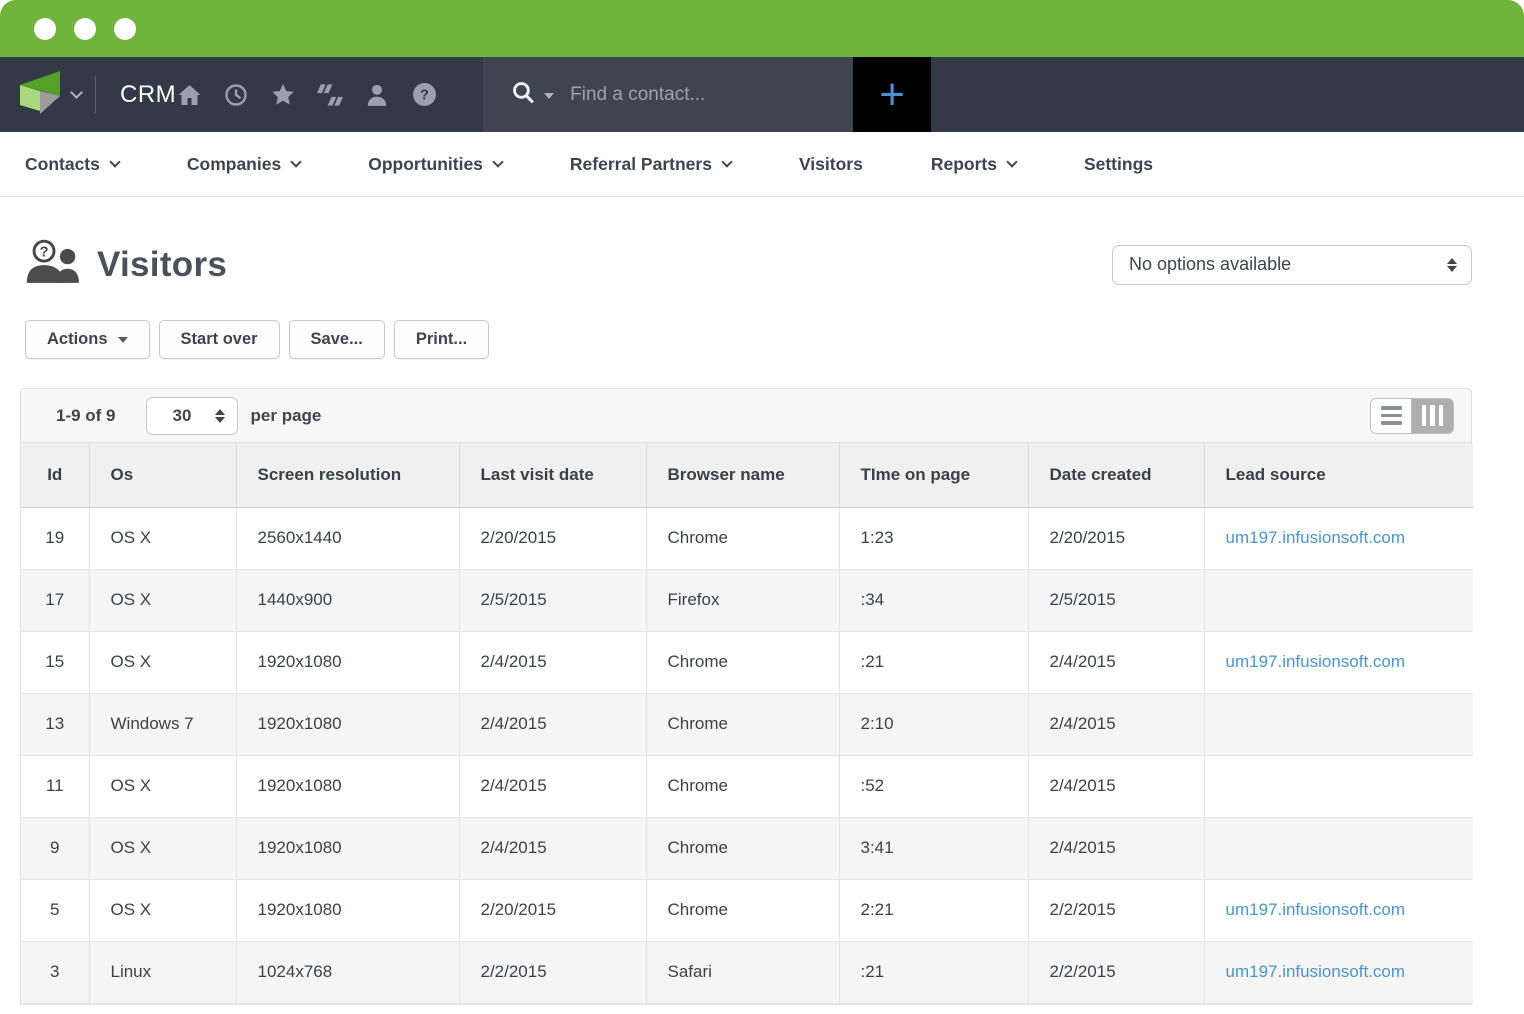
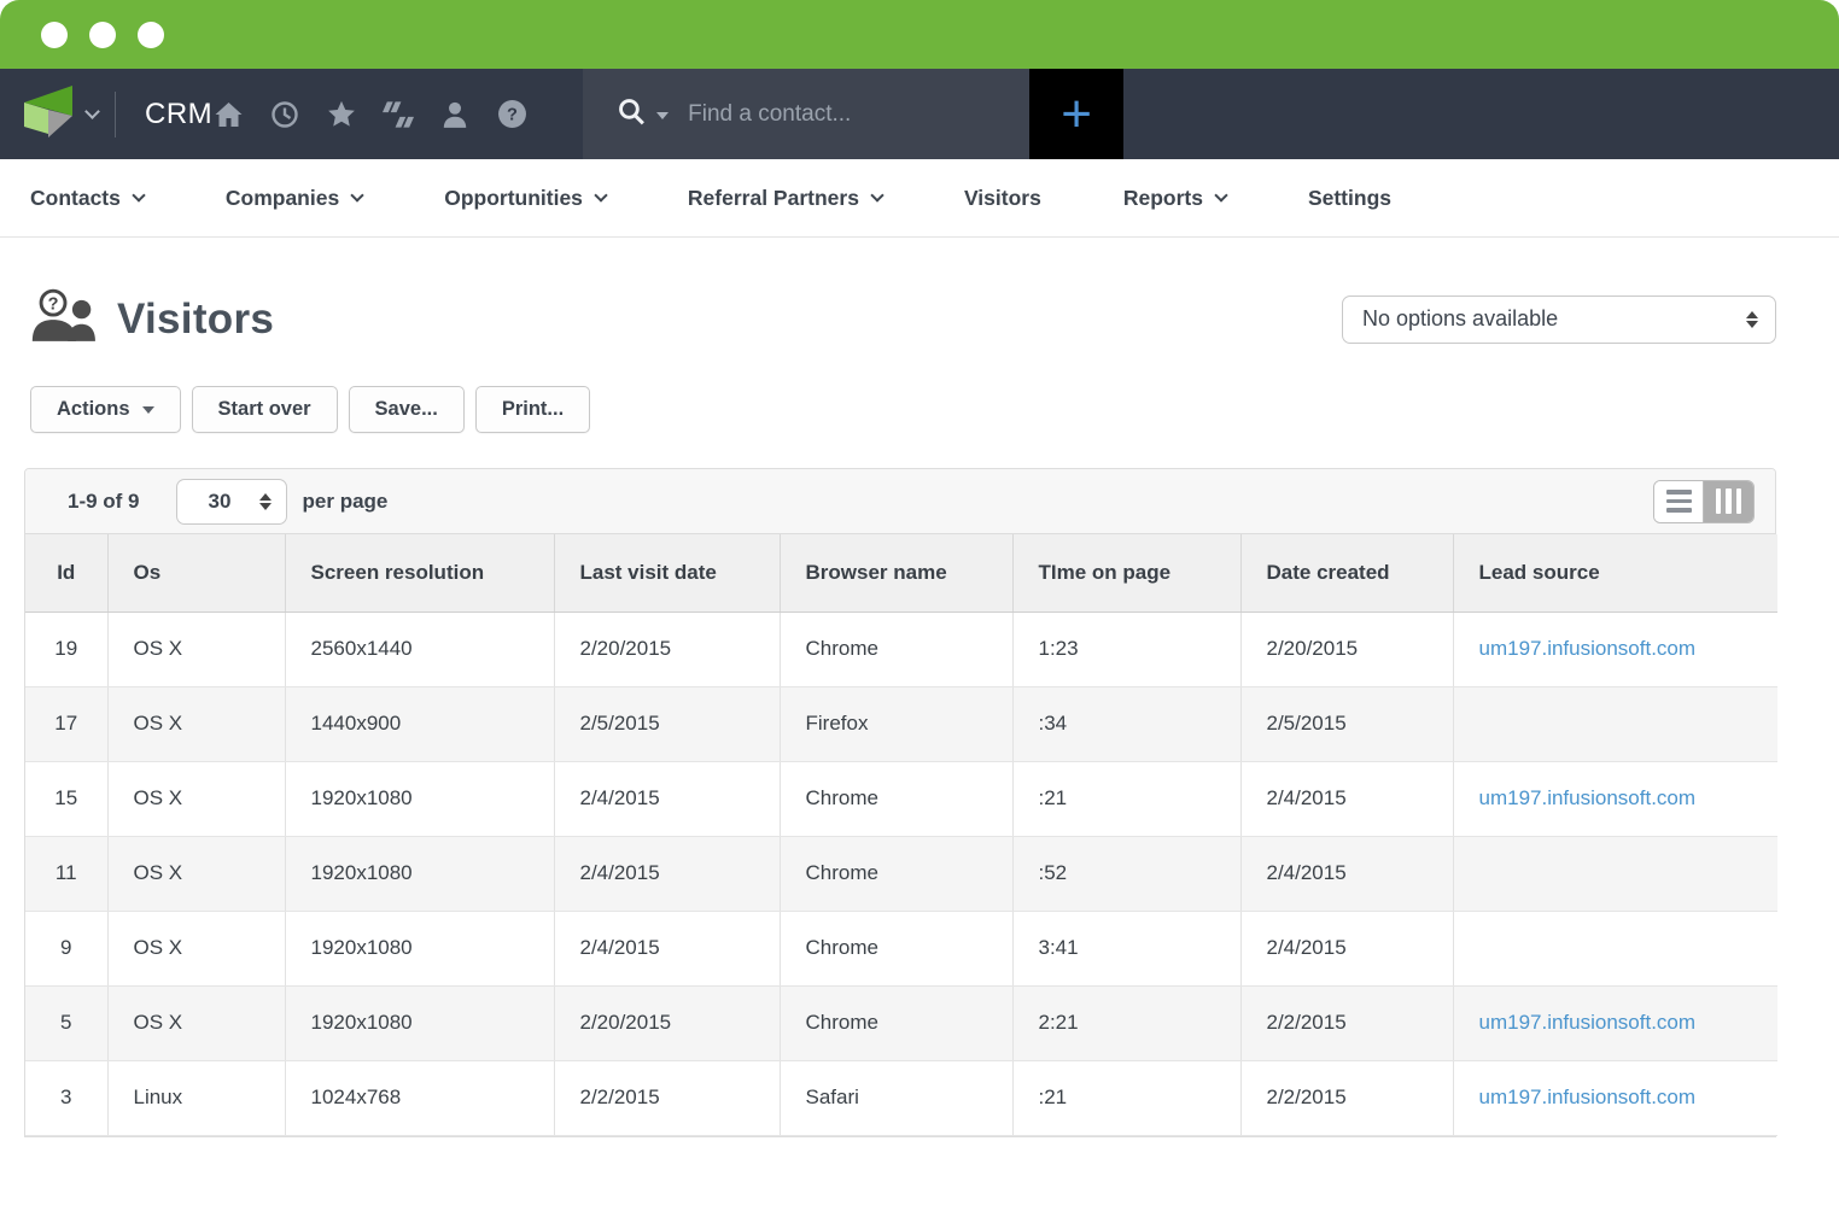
  CRM
  ?
  Find a contact...
  +
  Contacts
  Companies
  Opportunities
  Referral Partners
  Visitors
  Reports
  Settings
  ?
  Visitors
  No options available
  Actions
  Start over
  Save...
  Print...
  1-9 of 9
  30
  per page
  Id	Os	Screen resolution	Last visit date	Browser name	TIme on page	Date created	Lead source
  19	OS X	2560x1440	2/20/2015	Chrome	1:23	2/20/2015	um197.infusionsoft.com
  17	OS X	1440x900	2/5/2015	Firefox	:34	2/5/2015
  15	OS X	1920x1080	2/4/2015	Chrome	:21	2/4/2015	um197.infusionsoft.com
- 13	Windows 7	1920x1080	2/4/2015	Chrome	2:10	2/4/2015
  11	OS X	1920x1080	2/4/2015	Chrome	:52	2/4/2015
  9	OS X	1920x1080	2/4/2015	Chrome	3:41	2/4/2015
  5	OS X	1920x1080	2/20/2015	Chrome	2:21	2/2/2015	um197.infusionsoft.com
  3	Linux	1024x768	2/2/2015	Safari	:21	2/2/2015	um197.infusionsoft.com
